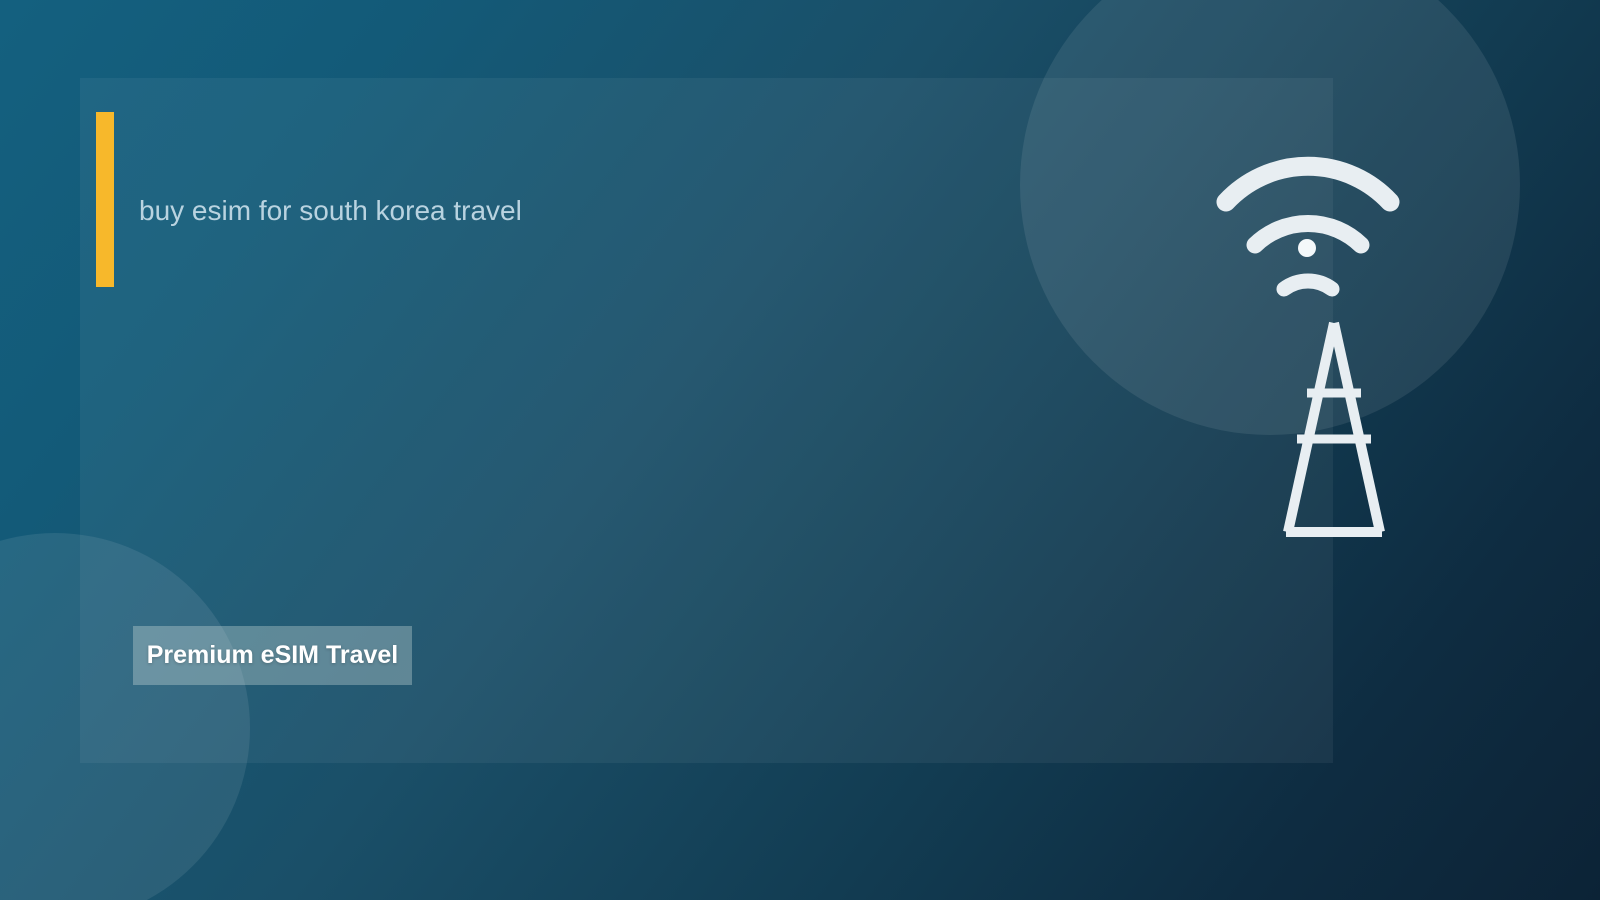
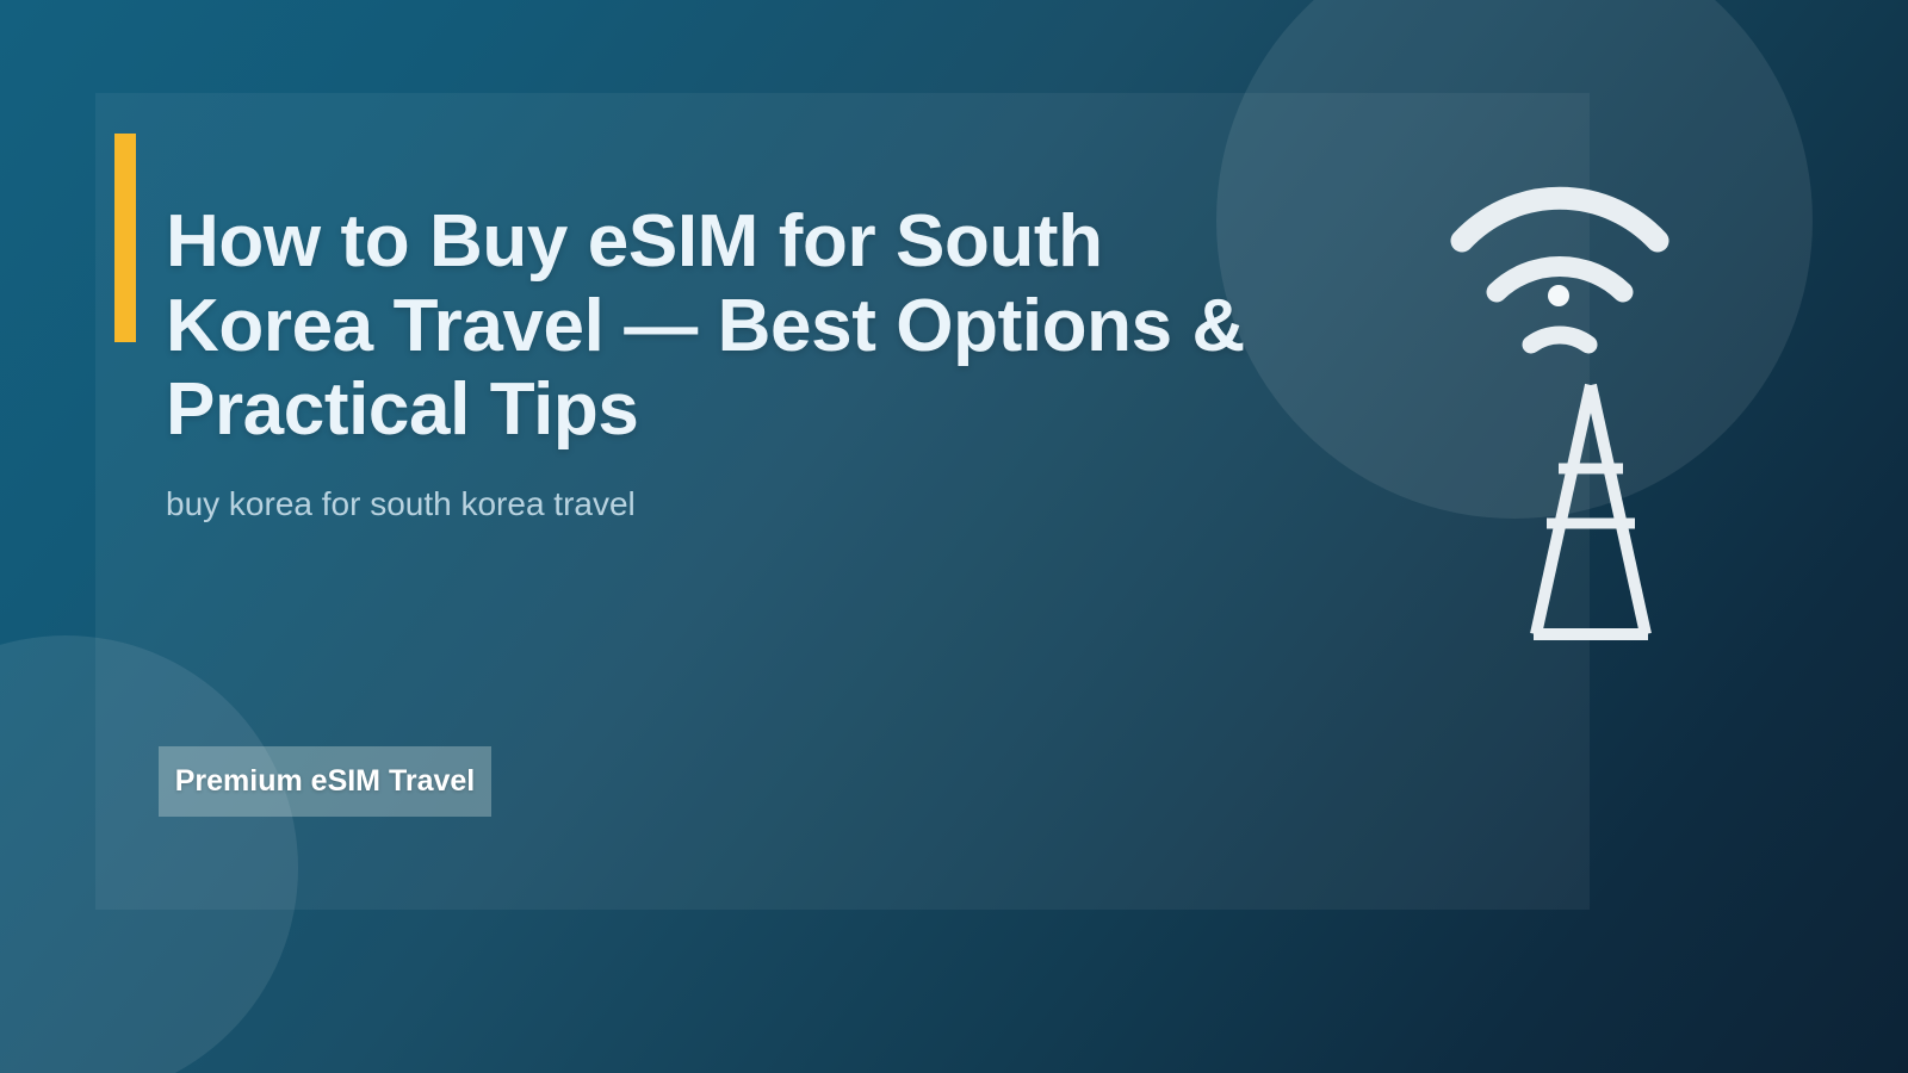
+ How to Buy eSIM for South Korea Travel — Best Options & Practical Tips
- buy esim for south korea travel
+ buy korea for south korea travel
  Premium eSIM Travel
